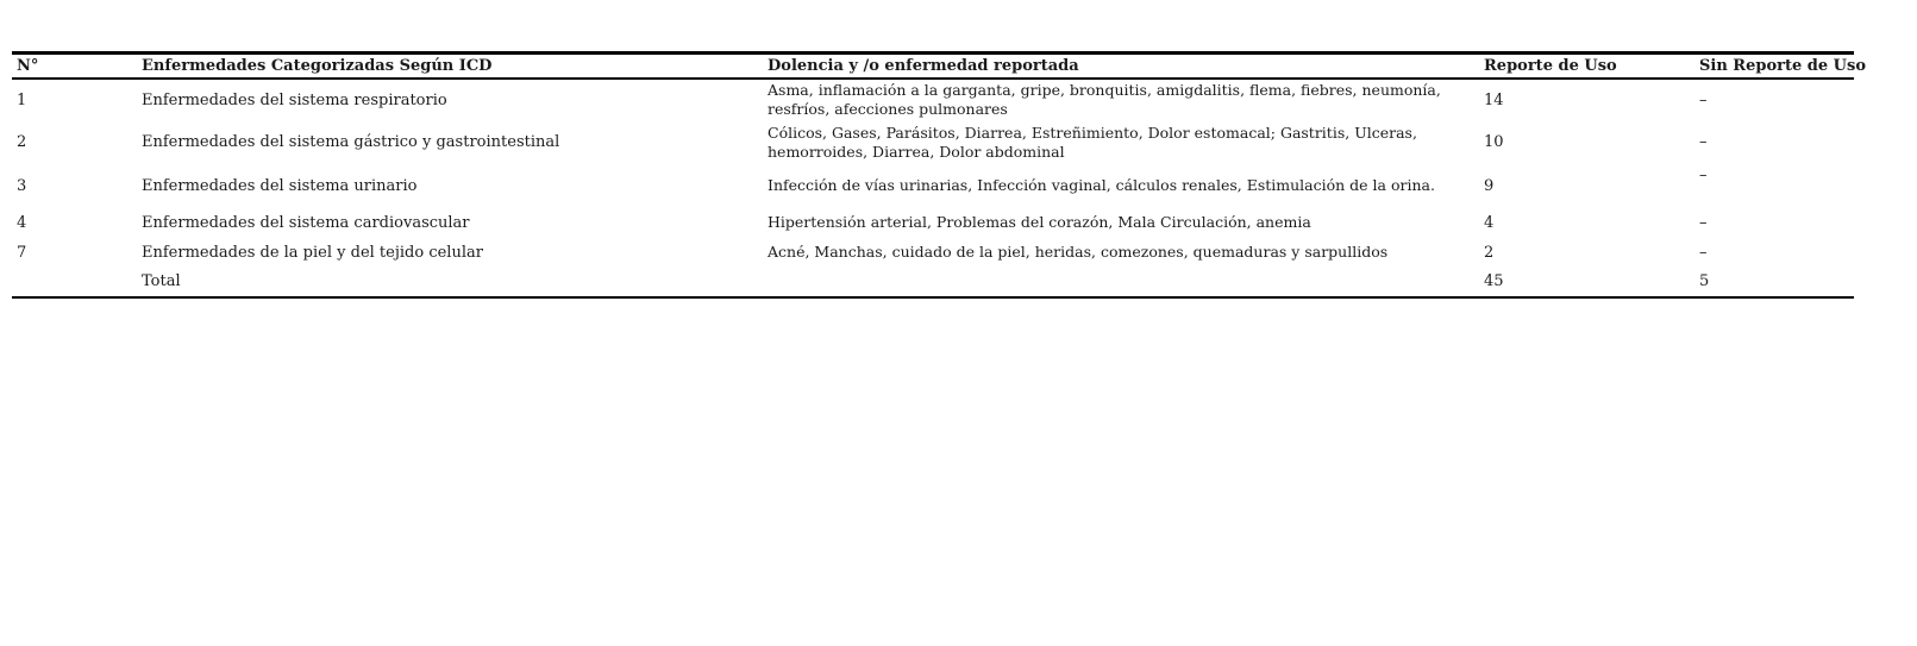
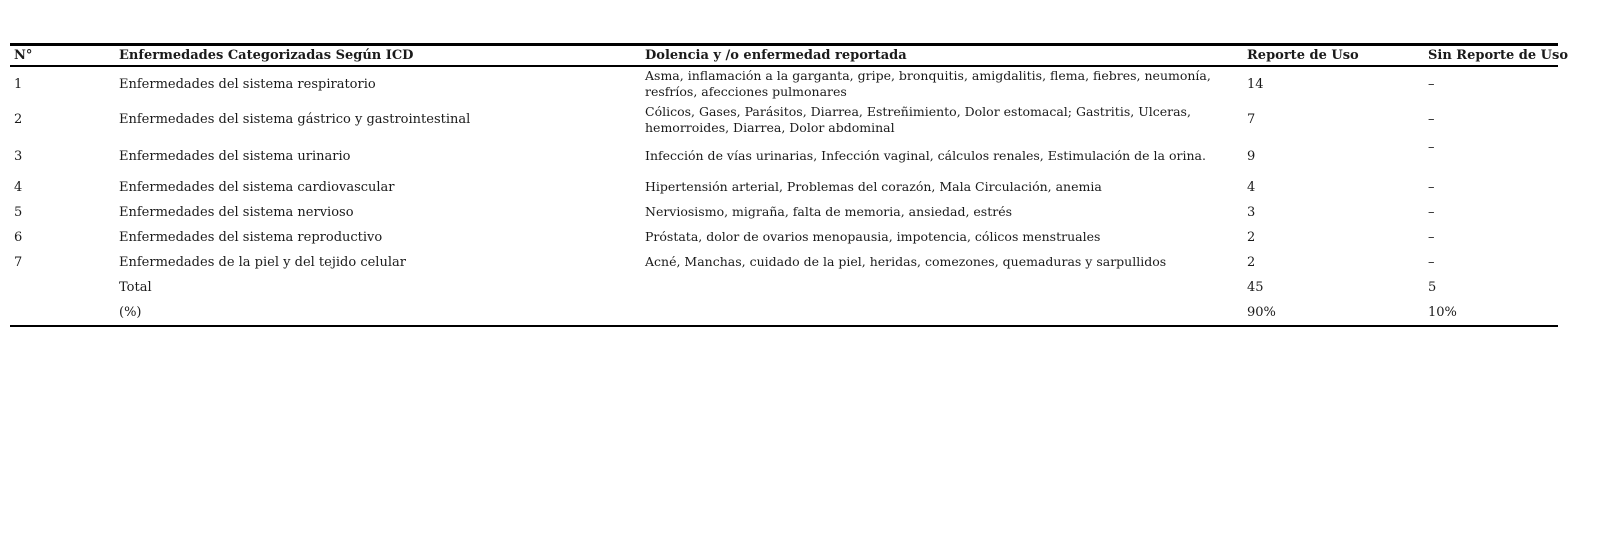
  N°	Enfermedades Categorizadas Según ICD	Dolencia y /o enfermedad reportada	Reporte de Uso	Sin Reporte de Uso
  1	Enfermedades del sistema respiratorio	Asma, inflamación a la garganta, gripe, bronquitis, amigdalitis, flema, fiebres, neumonía, resfríos, afecciones pulmonares	14	–
- 2	Enfermedades del sistema gástrico y gastrointestinal	Cólicos, Gases, Parásitos, Diarrea, Estreñimiento, Dolor estomacal; Gastritis, Ulceras, hemorroides, Diarrea, Dolor abdominal	10	–
+ 2	Enfermedades del sistema gástrico y gastrointestinal	Cólicos, Gases, Parásitos, Diarrea, Estreñimiento, Dolor estomacal; Gastritis, Ulceras, hemorroides, Diarrea, Dolor abdominal	7	–
  3	Enfermedades del sistema urinario	Infección de vías urinarias, Infección vaginal, cálculos renales, Estimulación de la orina.	9	–
  4	Enfermedades del sistema cardiovascular	Hipertensión arterial, Problemas del corazón, Mala Circulación, anemia	4	–
+ 5	Enfermedades del sistema nervioso	Nerviosismo, migraña, falta de memoria, ansiedad, estrés	3	–
+ 6	Enfermedades del sistema reproductivo	Próstata, dolor de ovarios menopausia, impotencia, cólicos menstruales	2	–
  7	Enfermedades de la piel y del tejido celular	Acné, Manchas, cuidado de la piel, heridas, comezones, quemaduras y sarpullidos	2	–
  	Total		45	5
+ 	(%)		90%	10%
